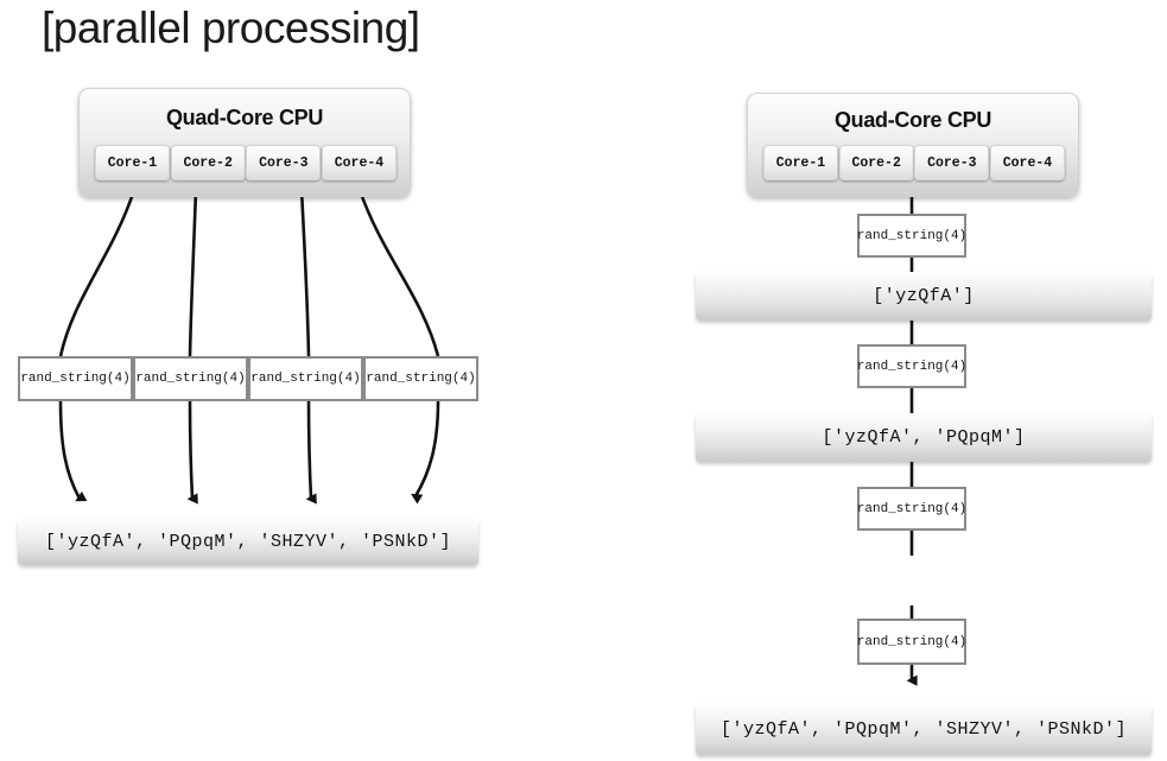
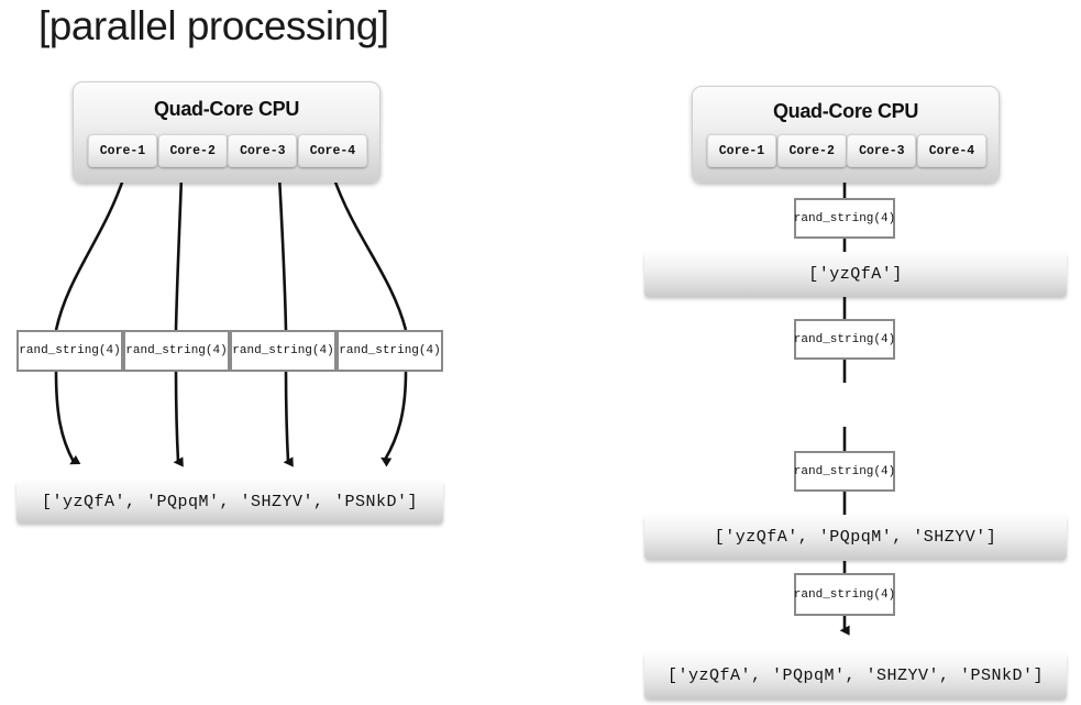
  [parallel processing]
  Quad-Core CPU
  Core-1
  Core-2
  Core-3
  Core-4
  rand_string(4)
  rand_string(4)
  rand_string(4)
  rand_string(4)
  ['yzQfA', 'PQpqM', 'SHZYV', 'PSNkD']
  Quad-Core CPU
  Core-1
  Core-2
  Core-3
  Core-4
  rand_string(4)
  ['yzQfA']
  rand_string(4)
- ['yzQfA', 'PQpqM']
  rand_string(4)
+ ['yzQfA', 'PQpqM', 'SHZYV']
  rand_string(4)
  ['yzQfA', 'PQpqM', 'SHZYV', 'PSNkD']
